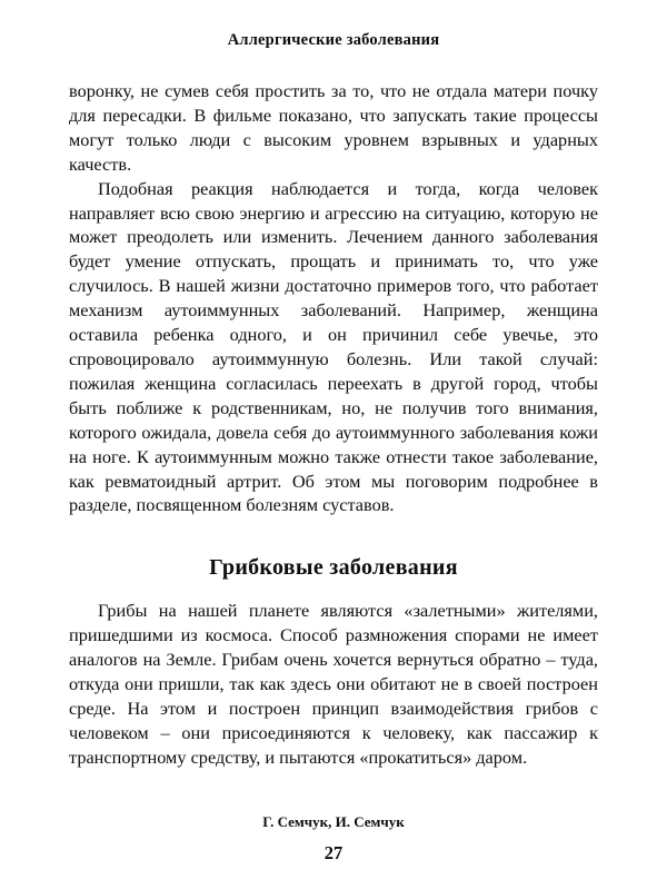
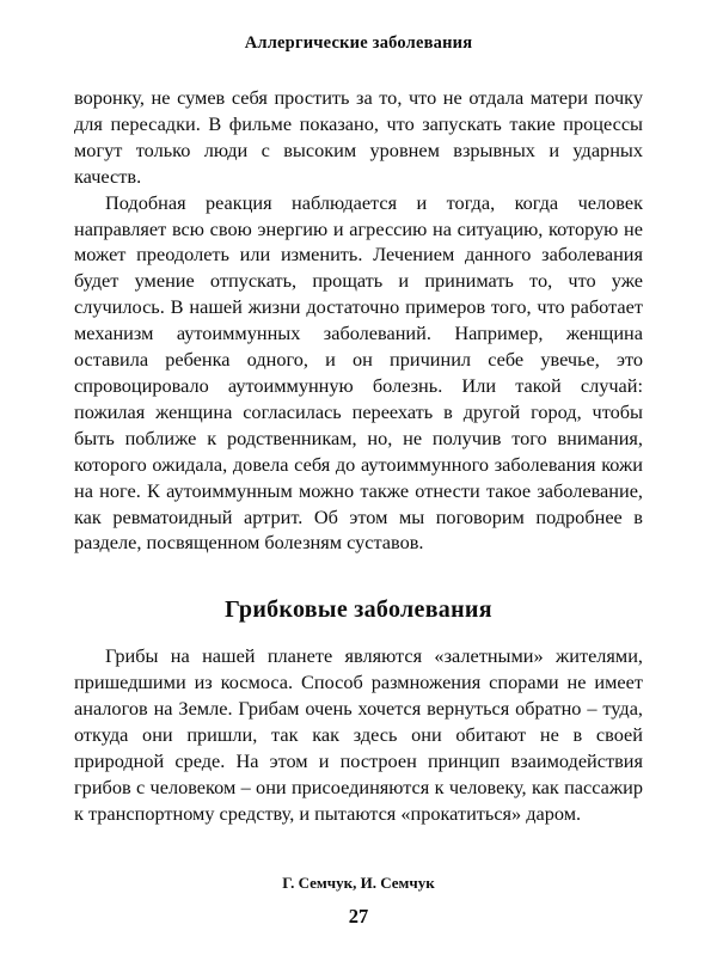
  Аллергические заболевания
  воронку, не сумев себя простить за то, что не отдала матери почку для пересадки. В фильме показано, что запускать такие процессы могут только люди с высоким уровнем взрывных и ударных качеств.
  Подобная реакция наблюдается и тогда, когда человек направляет всю свою энергию и агрессию на ситуацию, которую не может преодолеть или изменить. Лечением данного заболевания будет умение отпускать, прощать и принимать то, что уже случилось. В нашей жизни достаточно примеров того, что работает механизм аутоиммунных заболеваний. Например, женщина оставила ребенка одного, и он причинил себе увечье, это спровоцировало аутоиммунную болезнь. Или такой случай: пожилая женщина согласилась переехать в другой город, чтобы быть поближе к родственникам, но, не получив того внимания, которого ожидала, довела себя до аутоиммунного заболевания кожи на ноге. К аутоиммунным можно также отнести такое заболевание, как ревматоидный артрит. Об этом мы поговорим подробнее в разделе, посвященном болезням суставов.
  Грибковые заболевания
- Грибы на нашей планете являются «залетными» жителями, пришедшими из космоса. Способ размножения спорами не имеет аналогов на Земле. Грибам очень хочется вернуться обратно – туда, откуда они пришли, так как здесь они обитают не в своей построен среде. На этом и построен принцип взаимодействия грибов с человеком – они присоединяются к человеку, как пассажир к транспортному средству, и пытаются «прокатиться» даром.
+ Грибы на нашей планете являются «залетными» жителями, пришедшими из космоса. Способ размножения спорами не имеет аналогов на Земле. Грибам очень хочется вернуться обратно – туда, откуда они пришли, так как здесь они обитают не в своей природной среде. На этом и построен принцип взаимодействия грибов с человеком – они присоединяются к человеку, как пассажир к транспортному средству, и пытаются «прокатиться» даром.
  Г. Семчук, И. Семчук
  27
